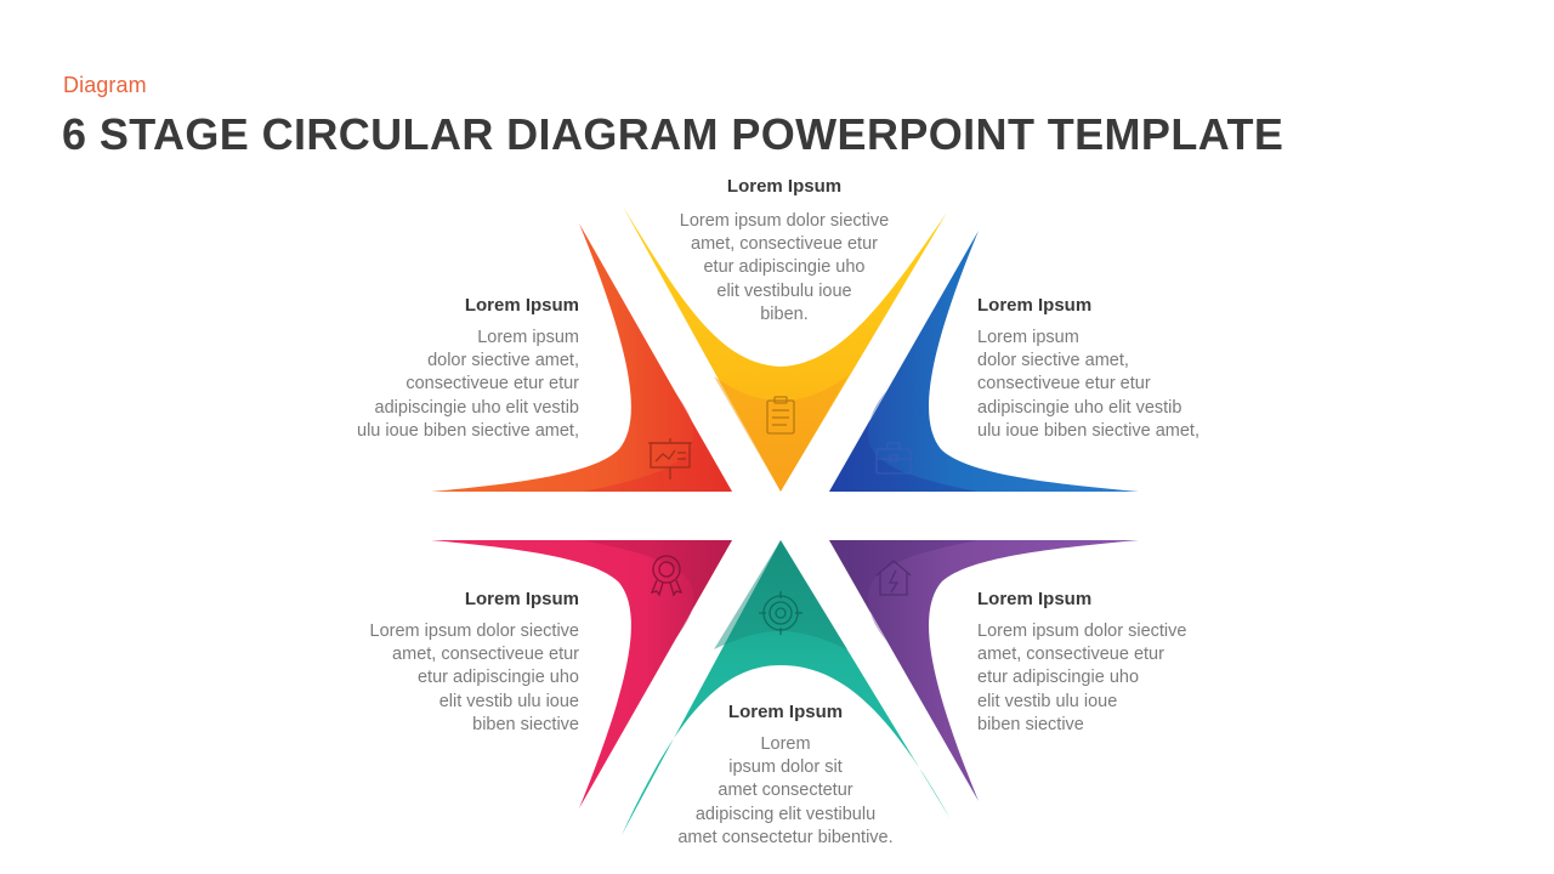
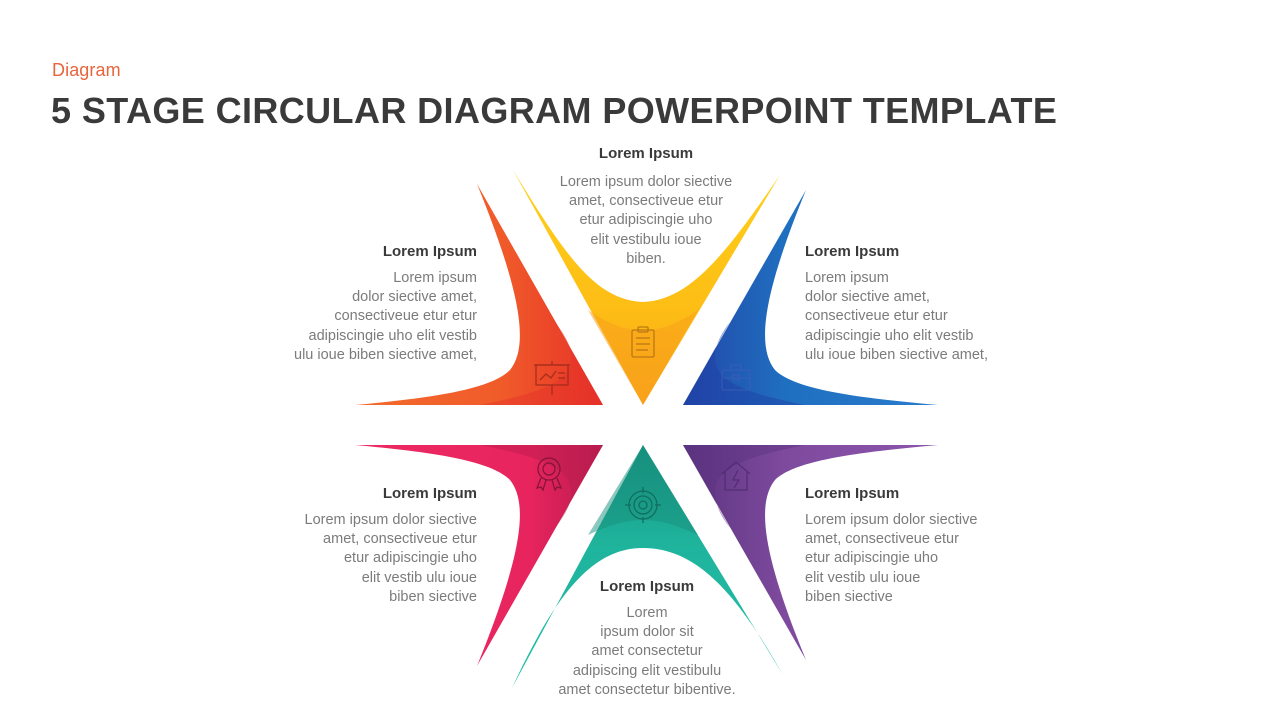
  Diagram
- 6 STAGE CIRCULAR DIAGRAM POWERPOINT TEMPLATE
+ 5 STAGE CIRCULAR DIAGRAM POWERPOINT TEMPLATE
  Lorem Ipsum
  Lorem ipsum
  dolor siective amet,
  consectiveue etur etur
  adipiscingie uho elit vestib
  ulu ioue biben siective amet,
  Lorem Ipsum
  Lorem ipsum dolor siective
  amet, consectiveue etur
  etur adipiscingie uho
  elit vestibulu ioue
  biben.
  Lorem Ipsum
  Lorem ipsum
  dolor siective amet,
  consectiveue etur etur
  adipiscingie uho elit vestib
  ulu ioue biben siective amet,
  Lorem Ipsum
  Lorem ipsum dolor siective
  amet, consectiveue etur
  etur adipiscingie uho
  elit vestib ulu ioue
  biben siective
  Lorem Ipsum
  Lorem
  ipsum dolor sit
  amet consectetur
  adipiscing elit vestibulu
  amet consectetur bibentive.
  Lorem Ipsum
  Lorem ipsum dolor siective
  amet, consectiveue etur
  etur adipiscingie uho
  elit vestib ulu ioue
  biben siective
